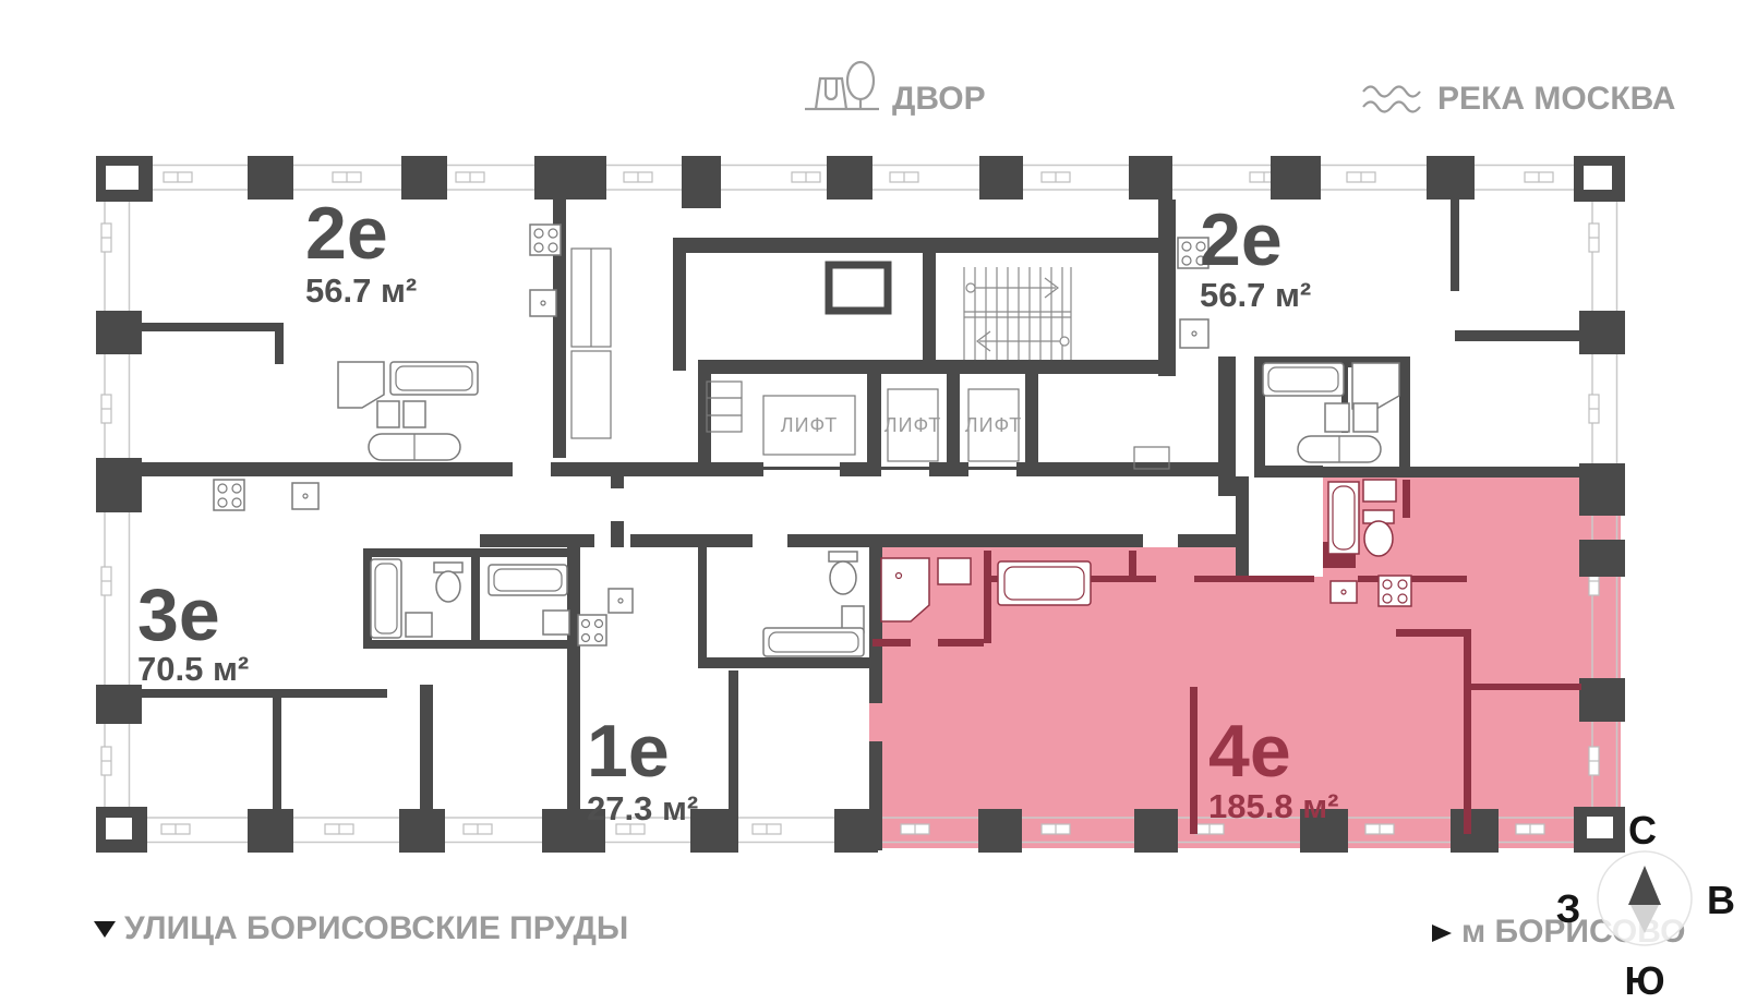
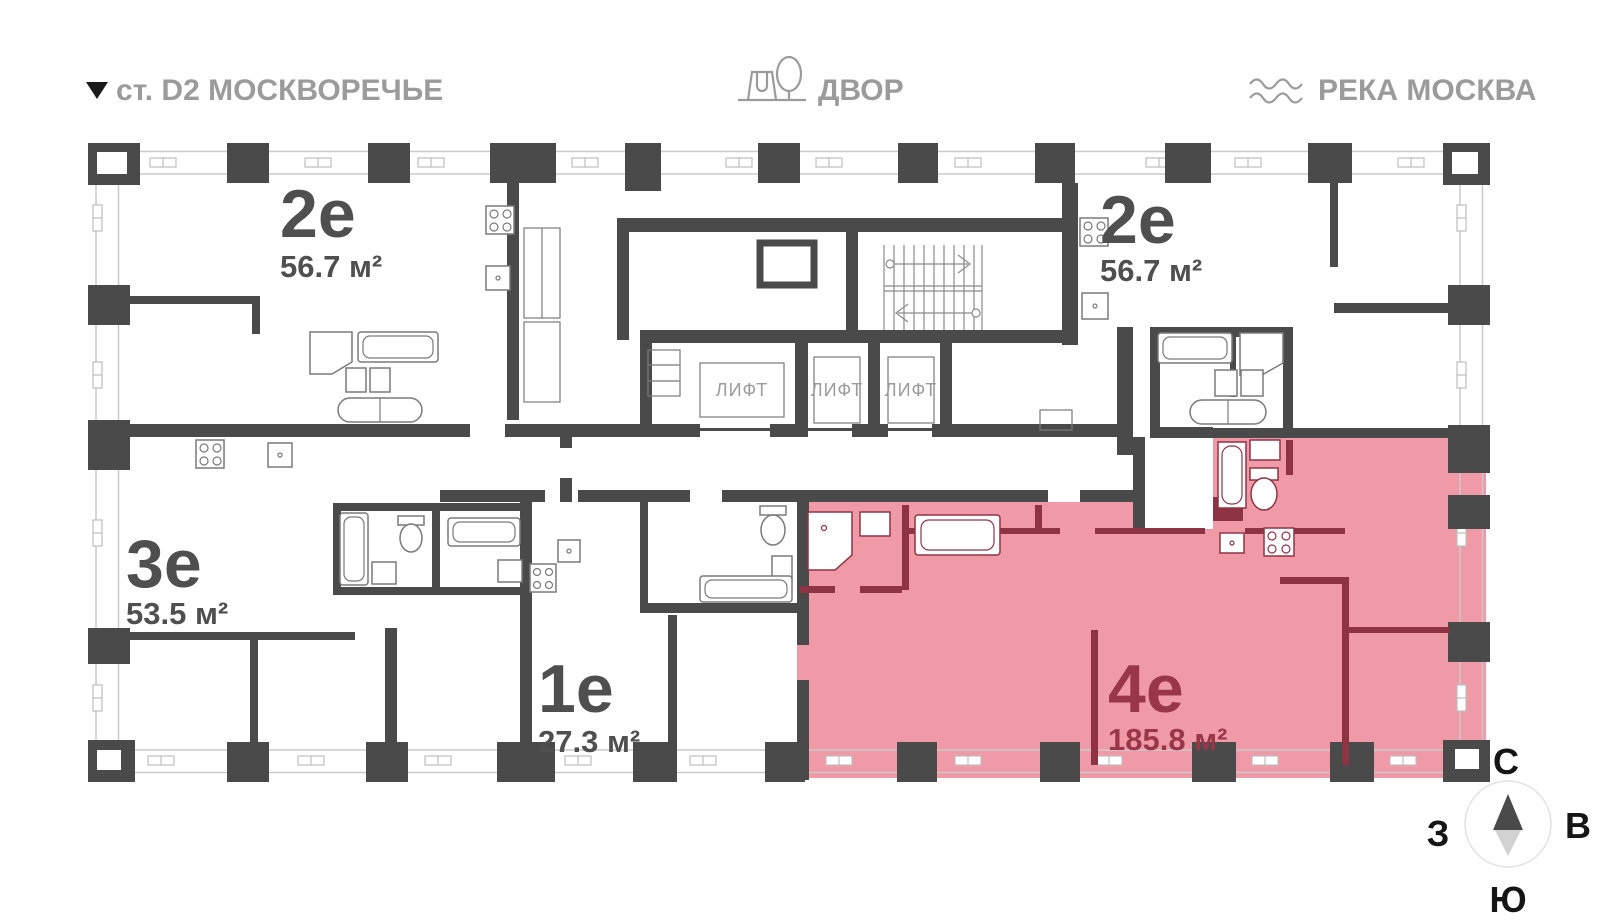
  ЛИФТ
  ЛИФТ
  ЛИФТ
  2е
  56.7 м²
  2е
  56.7 м²
  3е
- 70.5 м²
+ 53.5 м²
  1е
  27.3 м²
  4е
  185.8 м²
+ ст. D2 МОСКВОРЕЧЬЕ
  ДВОР
  РЕКА МОСКВА
- УЛИЦА БОРИСОВСКИЕ ПРУДЫ
- м БОРИСОВО
  С
  В
  Ю
  З
